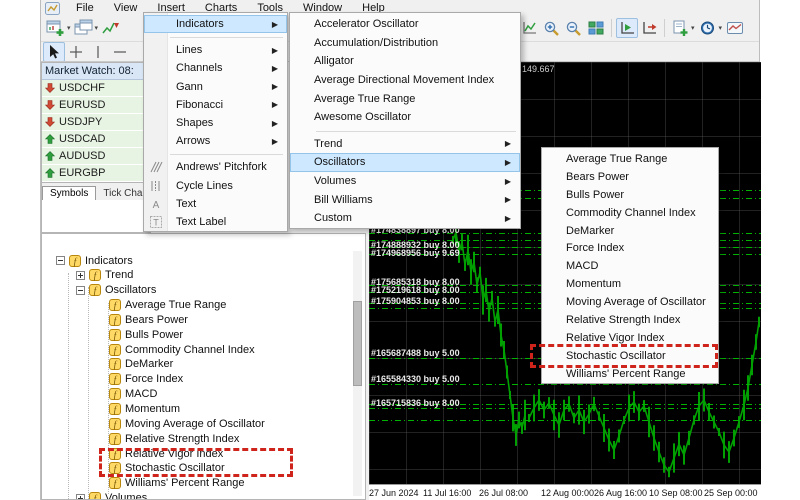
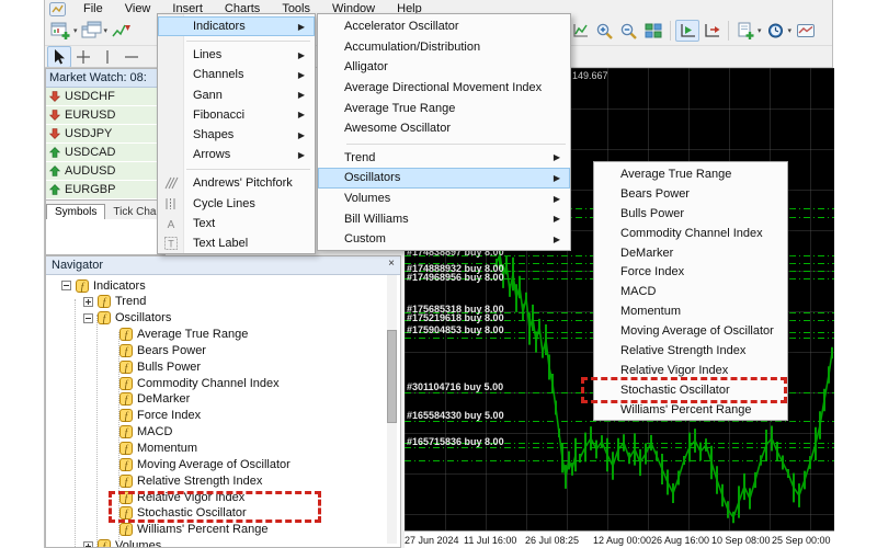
  File
  View
  Insert
  Charts
  Tools
  Window
  Help
  149.667
  #174838897 buy 8.00
  #174888932 buy 8.00
- #174968956 buy 9.69
+ #174968956 buy 8.00
  #175685318 buy 8.00
  #175219618 buy 8.00
  #175904853 buy 8.00
- #165687488 buy 5.00
+ #301104716 buy 5.00
  #165584330 buy 5.00
  #165715836 buy 8.00
  27 Jun 2024
  11 Jul 16:00
- 26 Jul 08:00
+ 26 Jul 08:25
  12 Aug 00:00
  26 Aug 16:00
  10 Sep 08:00
  25 Sep 00:00
  Market Watch: 08:
  USDCHF
  EURUSD
  USDJPY
  USDCAD
  AUDUSD
  EURGBP
  Symbols
  Tick Cha
+ Navigator
+ ×
  f
  Indicators
  f
  Trend
  f
  Oscillators
  f
  Average True Range
  f
  Bears Power
  f
  Bulls Power
  f
  Commodity Channel Index
  f
  DeMarker
  f
  Force Index
  f
  MACD
  f
  Momentum
  f
  Moving Average of Oscillator
  f
  Relative Strength Index
  f
  Relative Vigor Index
  f
  Stochastic Oscillator
  f
  Williams' Percent Range
  f
  Volumes
  Indicators
  ▶
  Lines
  ▶
  Channels
  ▶
  Gann
  ▶
  Fibonacci
  ▶
  Shapes
  ▶
  Arrows
  ▶
  Andrews' Pitchfork
  Cycle Lines
  A
  Text
  T
  Text Label
  Accelerator Oscillator
  Accumulation/Distribution
  Alligator
  Average Directional Movement Index
  Average True Range
  Awesome Oscillator
  Trend
  ▶
  Oscillators
  ▶
  Volumes
  ▶
  Bill Williams
  ▶
  Custom
  ▶
  Average True Range
  Bears Power
  Bulls Power
  Commodity Channel Index
  DeMarker
  Force Index
  MACD
  Momentum
  Moving Average of Oscillator
  Relative Strength Index
  Relative Vigor Index
  Stochastic Oscillator
  Williams' Percent Range
